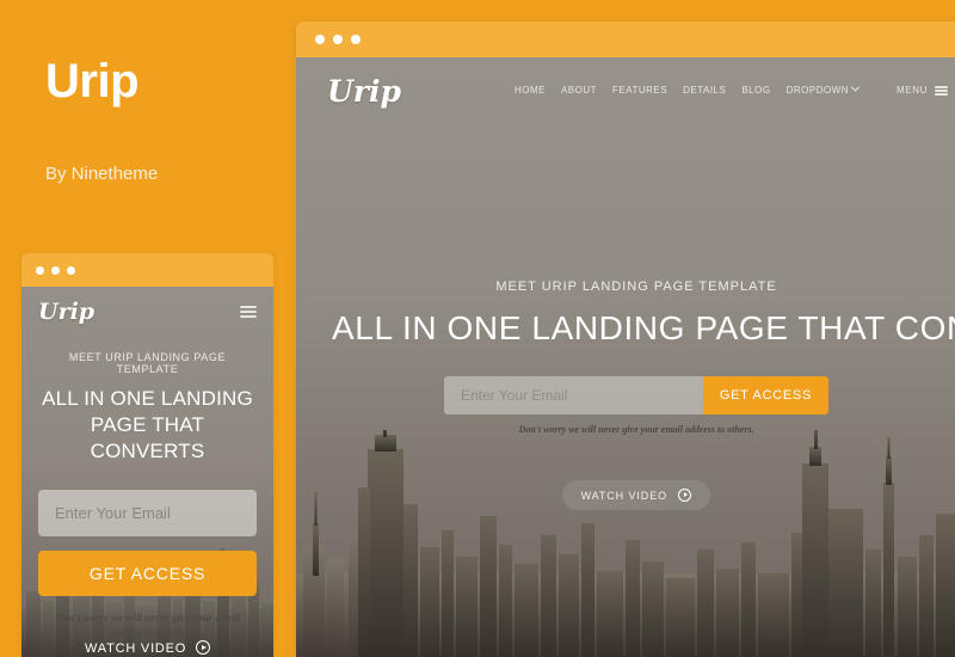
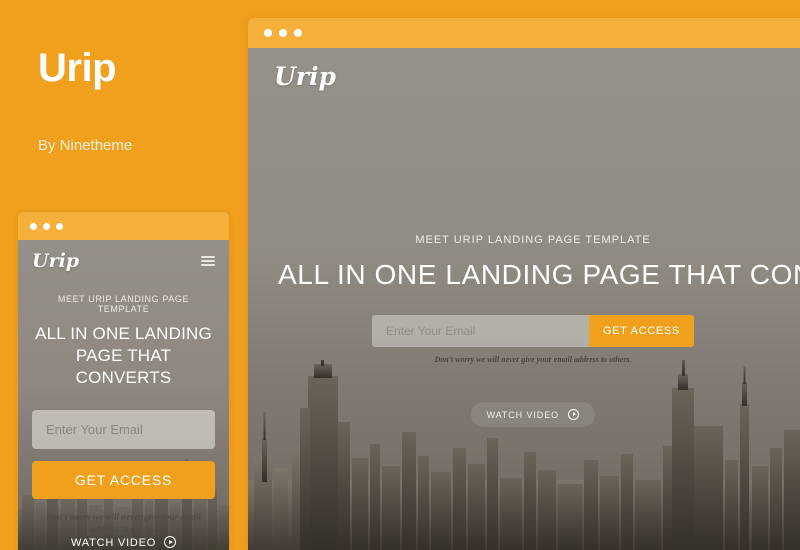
  Urip
  By Ninetheme
  Urip
  MEET URIP LANDING PAGE TEMPLATE
  ALL IN ONE LANDING PAGE THAT CONVERTS
  Enter Your Email
  GET ACCESS
  WATCH VIDEO
  Urip
- HOME
- ABOUT
- FEATURES
- DETAILS
- BLOG
- DROPDOWN
- MENU
  MEET URIP LANDING PAGE TEMPLATE
  ALL IN ONE LANDING PAGE THAT CO
  Enter Your Email
  GET ACCESS
  Don't worry we will never give your email address to others.
  WATCH VIDEO
